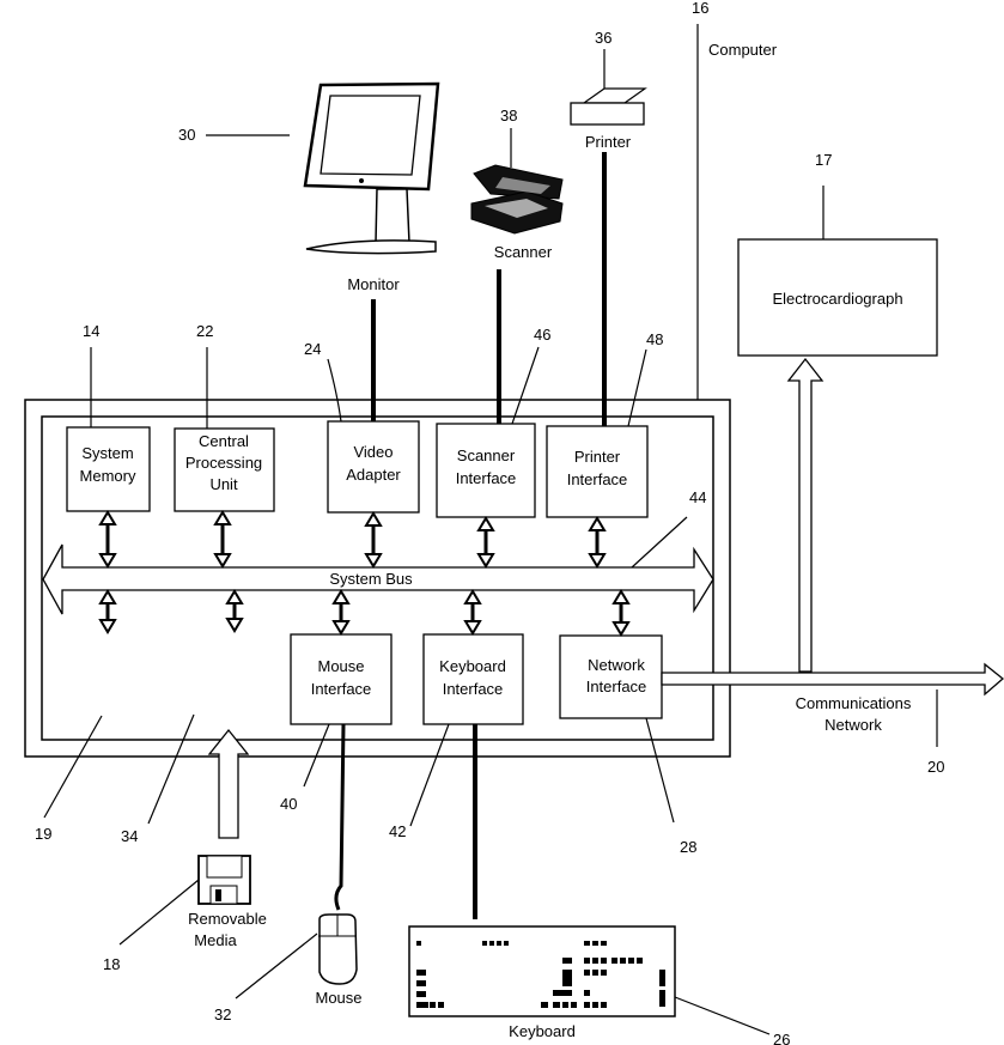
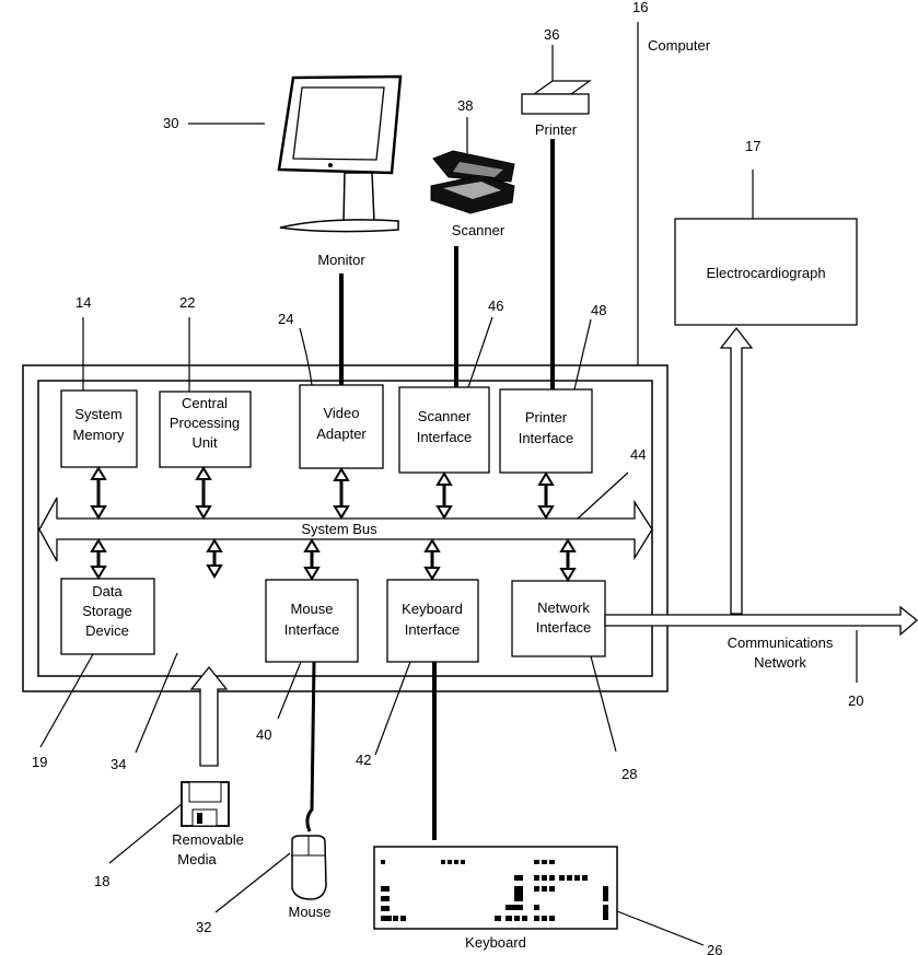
  16
  Computer
  System Bus
  44
  System
  Memory
  Central
  Processing
  Unit
  Video
  Adapter
  Scanner
  Interface
  Printer
  Interface
  14
  22
  24
  46
  48
+ Data
+ Storage
+ Device
  Mouse
  Interface
  Keyboard
  Interface
  Network
  Interface
  19
  34
  40
  42
  28
  30
  Monitor
  38
  Scanner
  36
  Printer
  Electrocardiograph
  17
  Communications
  Network
  20
  Removable
  Media
  18
  Mouse
  32
  Keyboard
  26
